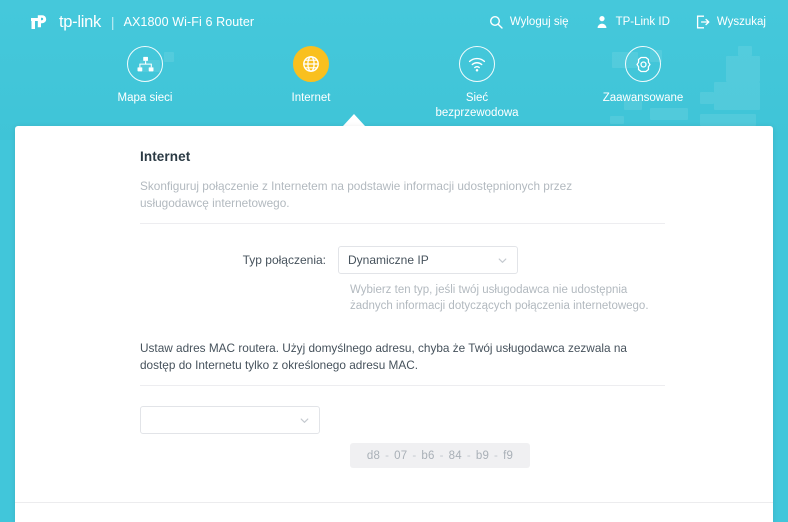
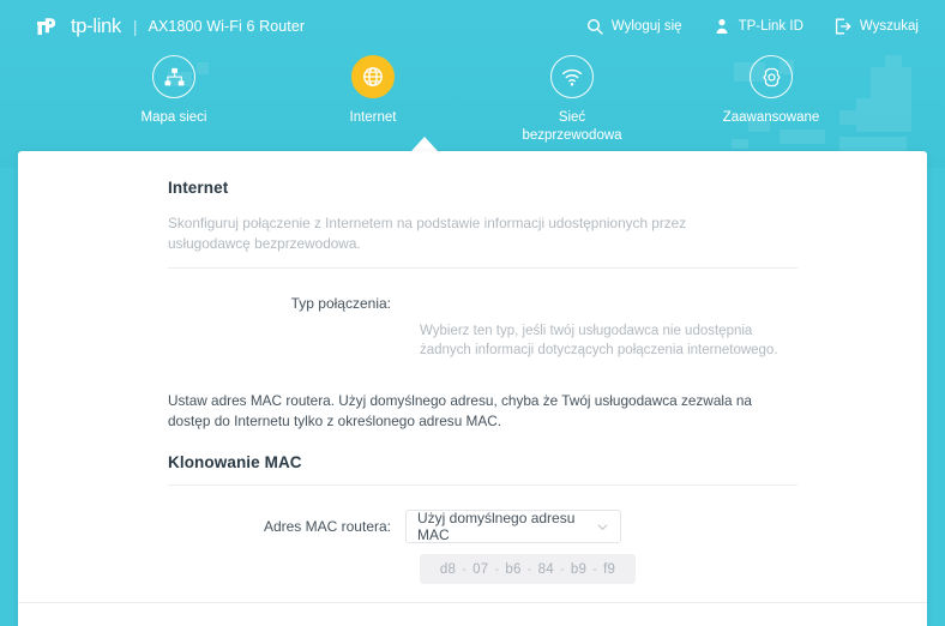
  tp-link
  |
  AX1800 Wi-Fi 6 Router
  Wyloguj się
  TP-Link ID
  Wyszukaj
  Mapa sieci
  Internet
  Sieć bezprzewodowa
  Zaawansowane
  Internet
- Skonfiguruj połączenie z Internetem na podstawie informacji udostępnionych przez usługodawcę internetowego.
+ Skonfiguruj połączenie z Internetem na podstawie informacji udostępnionych przez usługodawcę bezprzewodowa.
  Typ połączenia:
- Dynamiczne IP
  Wybierz ten typ, jeśli twój usługodawca nie udostępnia żadnych informacji dotyczących połączenia internetowego.
  Ustaw adres MAC routera. Użyj domyślnego adresu, chyba że Twój usługodawca zezwala na dostęp do Internetu tylko z określonego adresu MAC.
+ Klonowanie MAC
+ Adres MAC routera:
+ Użyj domyślnego adresu MAC
  d8
  07
  b6
  84
  b9
  f9
